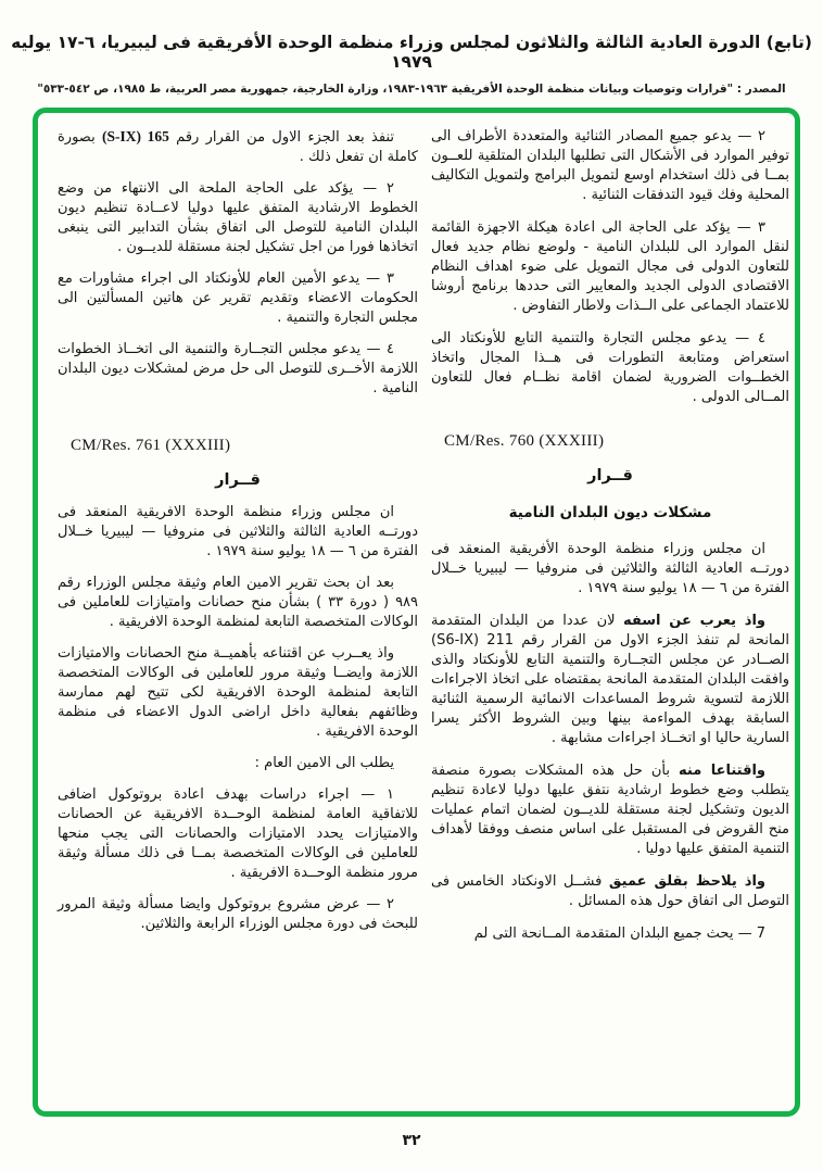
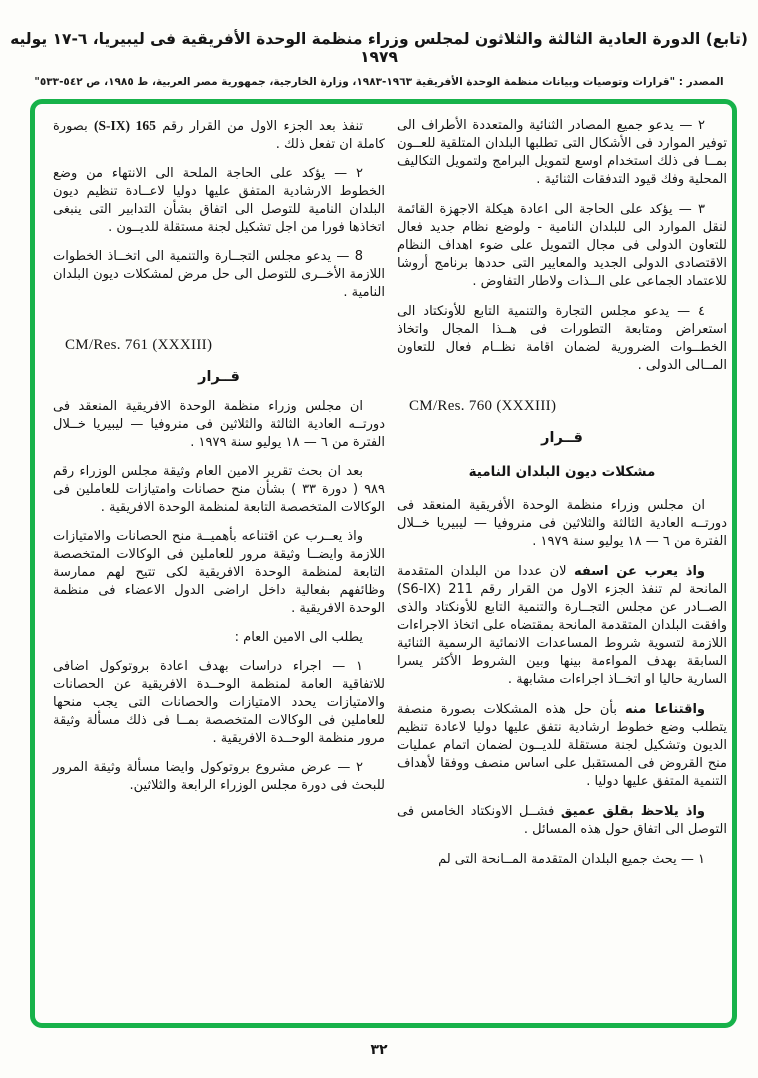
  (تابع) الدورة العادية الثالثة والثلاثون لمجلس وزراء منظمة الوحدة الأفريقية فى ليبيريا، ٦-١٧ يوليه ١٩٧٩
  المصدر : "قرارات وتوصيات وبيانات منظمة الوحدة الأفريقية ١٩٦٣-١٩٨٣، وزارة الخارجية، جمهورية مصر العربية، ط ١٩٨٥، ص ٥٤٢-٥٣٣"
  ٢ — يدعو جميع المصادر الثنائية والمتعددة الأطراف الى توفير الموارد فى الأشكال التى تطلبها البلدان المتلقية للعــون بمــا فى ذلك استخدام اوسع لتمويل البرامج ولتمويل التكاليف المحلية وفك قيود التدفقات الثنائية .
  ٣ — يؤكد على الحاجة الى اعادة هيكلة الاجهزة القائمة لنقل الموارد الى للبلدان النامية - ولوضع نظام جديد فعال للتعاون الدولى فى مجال التمويل على ضوء اهداف النظام الاقتصادى الدولى الجديد والمعايير التى حددها برنامج أروشا للاعتماد الجماعى على الــذات ولاطار التفاوض .
  ٤ — يدعو مجلس التجارة والتنمية التابع للأونكتاد الى استعراض ومتابعة التطورات فى هــذا المجال واتخاذ الخطــوات الضرورية لضمان اقامة نظــام فعال للتعاون المــالى الدولى .
  CM/Res. 760 (XXXIII)
  قــرار
  مشكلات ديون البلدان النامية
  ان مجلس وزراء منظمة الوحدة الأفريقية المنعقد فى دورتــه العادية الثالثة والثلاثين فى منروفيا — ليبيريا خــلال الفترة من ٦ — ١٨ يوليو سنة ١٩٧٩ .
  واذ يعرب عن اسفه لان عددا من البلدان المتقدمة المانحة لم تنفذ الجزء الاول من القرار رقم 211 (S6-IX) الصــادر عن مجلس التجــارة والتنمية التابع للأونكتاد والذى وافقت البلدان المتقدمة المانحة بمقتضاه على اتخاذ الاجراءات اللازمة لتسوية شروط المساعدات الانمائية الرسمية الثنائية السابقة بهدف المواءمة بينها وبين الشروط الأكثر يسرا السارية حاليا او اتخــاذ اجراءات مشابهة .
  واقتناعا منه بأن حل هذه المشكلات بصورة منصفة يتطلب وضع خطوط ارشادية نتفق عليها دوليا لاعادة تنظيم الديون وتشكيل لجنة مستقلة للديــون لضمان اتمام عمليات منح القروض فى المستقبل على اساس منصف ووفقا لأهداف التنمية المتفق عليها دوليا .
  واذ يلاحظ بقلق عميق فشــل الاونكتاد الخامس فى التوصل الى اتفاق حول هذه المسائل .
- 7 — يحث جميع البلدان المتقدمة المــانحة التى لم
+ ١ — يحث جميع البلدان المتقدمة المــانحة التى لم
  تنفذ بعد الجزء الاول من القرار رقم 165 (S-IX) بصورة كاملة ان تفعل ذلك .
  ٢ — يؤكد على الحاجة الملحة الى الانتهاء من وضع الخطوط الارشادية المتفق عليها دوليا لاعــادة تنظيم ديون البلدان النامية للتوصل الى اتفاق بشأن التدابير التى ينبغى اتخاذها فورا من اجل تشكيل لجنة مستقلة للديــون .
- ٣ — يدعو الأمين العام للأونكتاد الى اجراء مشاورات مع الحكومات الاعضاء وتقديم تقرير عن هاتين المسألتين الى مجلس التجارة والتنمية .
- ٤ — يدعو مجلس التجــارة والتنمية الى اتخــاذ الخطوات اللازمة الأخــرى للتوصل الى حل مرض لمشكلات ديون البلدان النامية .
+ 8 — يدعو مجلس التجــارة والتنمية الى اتخــاذ الخطوات اللازمة الأخــرى للتوصل الى حل مرض لمشكلات ديون البلدان النامية .
  CM/Res. 761 (XXXIII)
  قــرار
  ان مجلس وزراء منظمة الوحدة الافريقية المنعقد فى دورتــه العادية الثالثة والثلاثين فى منروفيا — ليبيريا خــلال الفترة من ٦ — ١٨ يوليو سنة ١٩٧٩ .
  بعد ان بحث تقرير الامين العام وثيقة مجلس الوزراء رقم ٩٨٩ ( دورة ٣٣ ) بشأن منح حصانات وامتيازات للعاملين فى الوكالات المتخصصة التابعة لمنظمة الوحدة الافريقية .
  واذ يعــرب عن اقتناعه بأهميــة منح الحصانات والامتيازات اللازمة وايضــا وثيقة مرور للعاملين فى الوكالات المتخصصة التابعة لمنظمة الوحدة الافريقية لكى تتيح لهم ممارسة وظائفهم بفعالية داخل اراضى الدول الاعضاء فى منظمة الوحدة الافريقية .
  يطلب الى الامين العام :
  ١ — اجراء دراسات بهدف اعادة بروتوكول اضافى للاتفاقية العامة لمنظمة الوحــدة الافريقية عن الحصانات والامتيازات يحدد الامتيازات والحصانات التى يجب منحها للعاملين فى الوكالات المتخصصة بمــا فى ذلك مسألة وثيقة مرور منظمة الوحــدة الافريقية .
  ٢ — عرض مشروع بروتوكول وايضا مسألة وثيقة المرور للبحث فى دورة مجلس الوزراء الرابعة والثلاثين.
  ٣٢
